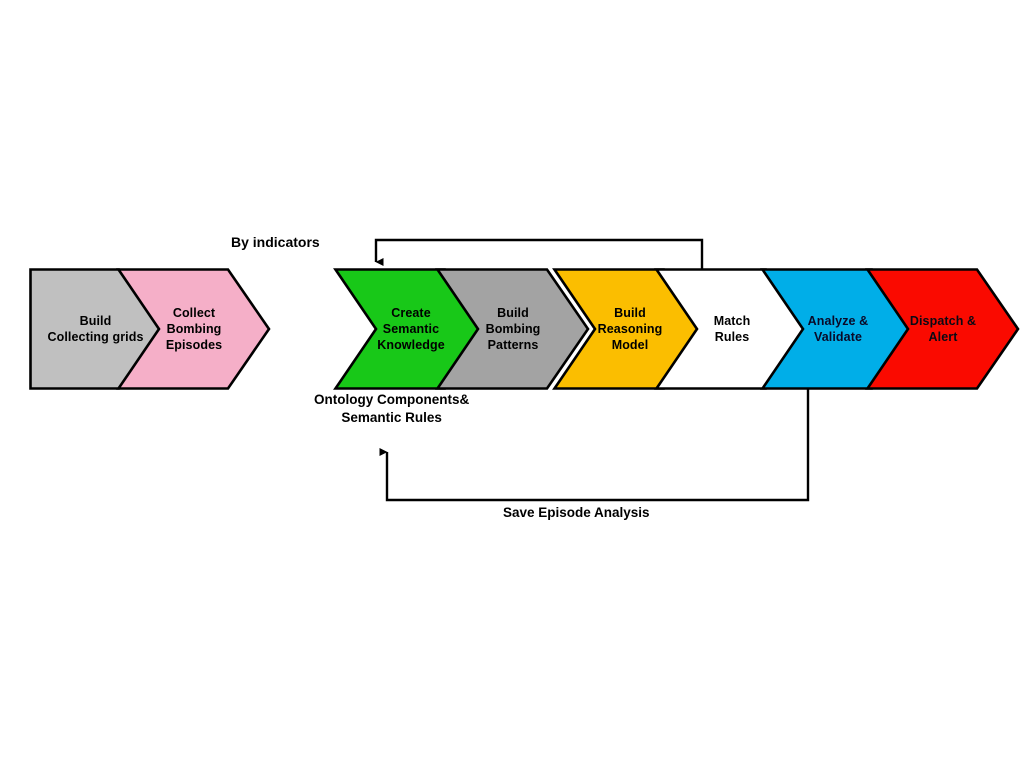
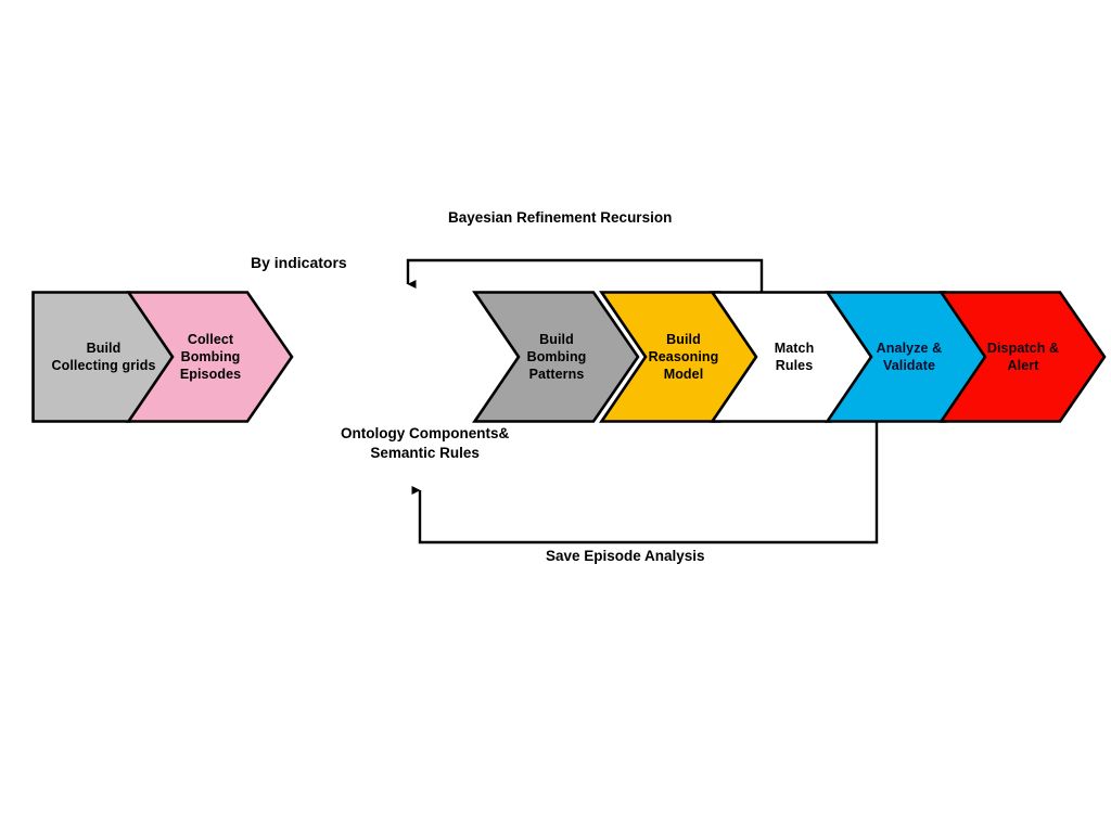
+ Bayesian Refinement Recursion
  By indicators
  Ontology Components&
  Semantic Rules
  Save Episode Analysis
  Build
  Collecting grids
  Collect
  Bombing
  Episodes
- Create
- Semantic
- Knowledge
  Build
  Bombing
  Patterns
  Build
  Reasoning
  Model
  Match
  Rules
  Analyze &
  Validate
  Dispatch &
  Alert
